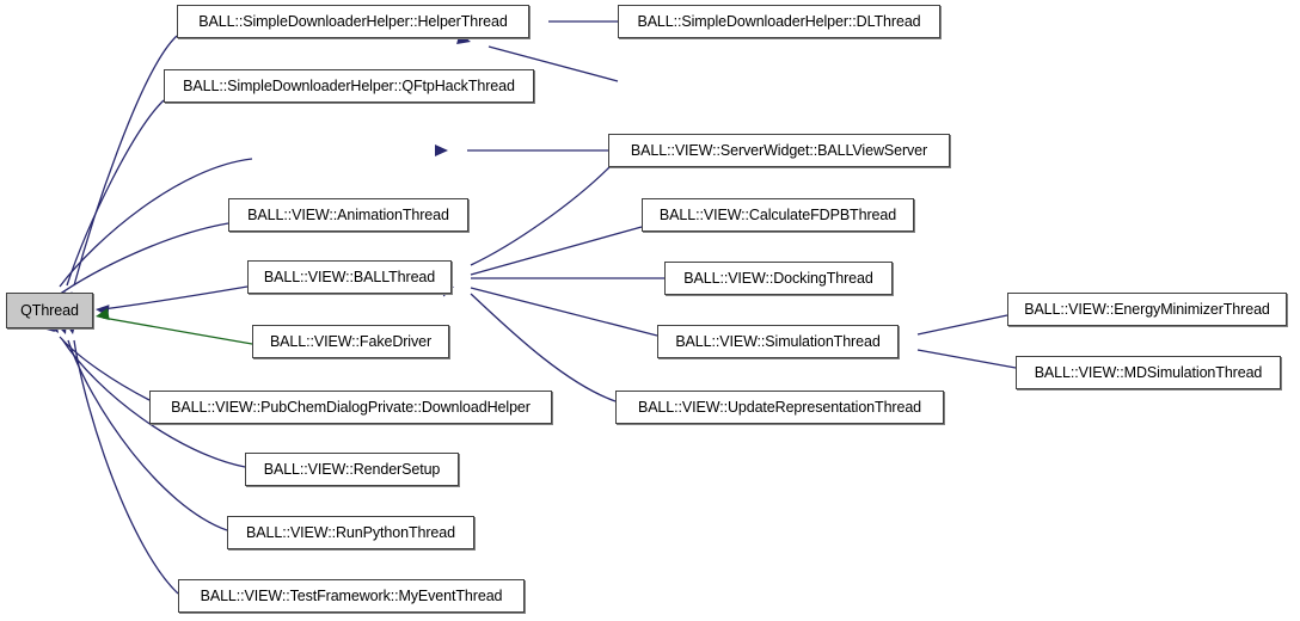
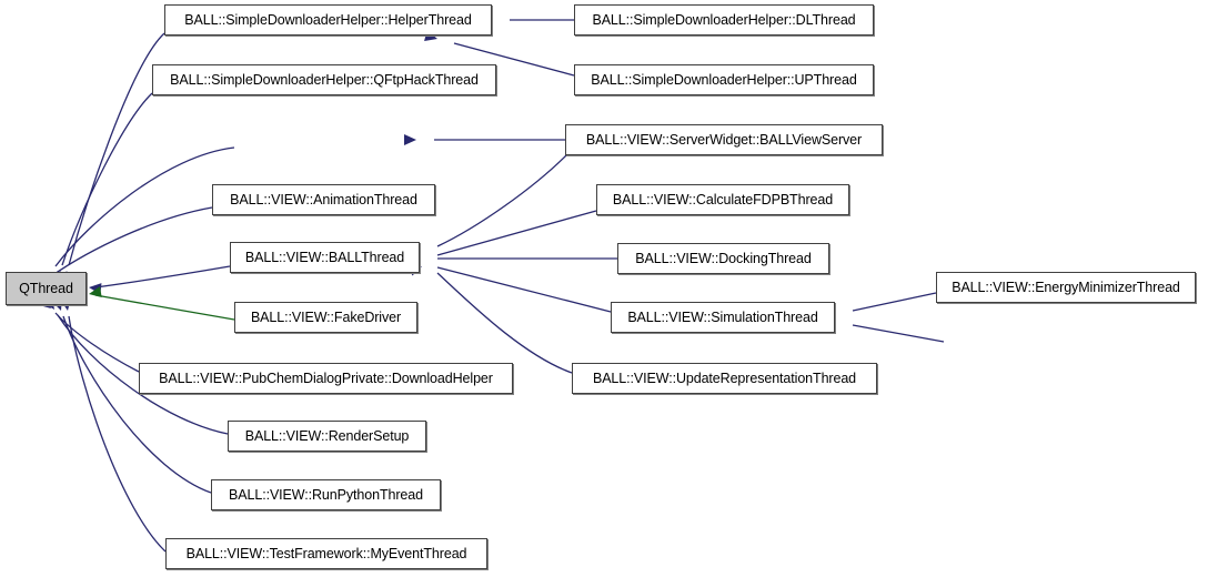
  QThread
  BALL::SimpleDownloaderHelper::HelperThread
  BALL::SimpleDownloaderHelper::QFtpHackThread
  BALL::VIEW::AnimationThread
  BALL::VIEW::BALLThread
  BALL::VIEW::FakeDriver
  BALL::VIEW::PubChemDialogPrivate::DownloadHelper
  BALL::VIEW::RenderSetup
  BALL::VIEW::RunPythonThread
  BALL::VIEW::TestFramework::MyEventThread
  BALL::SimpleDownloaderHelper::DLThread
+ BALL::SimpleDownloaderHelper::UPThread
  BALL::VIEW::ServerWidget::BALLViewServer
  BALL::VIEW::CalculateFDPBThread
  BALL::VIEW::DockingThread
  BALL::VIEW::SimulationThread
  BALL::VIEW::UpdateRepresentationThread
  BALL::VIEW::EnergyMinimizerThread
- BALL::VIEW::MDSimulationThread
